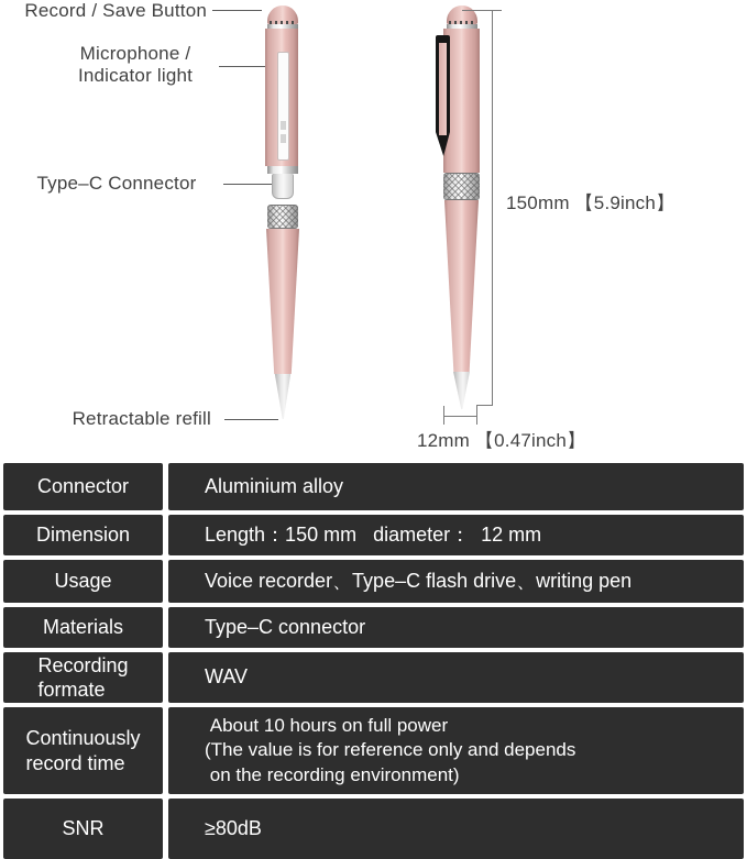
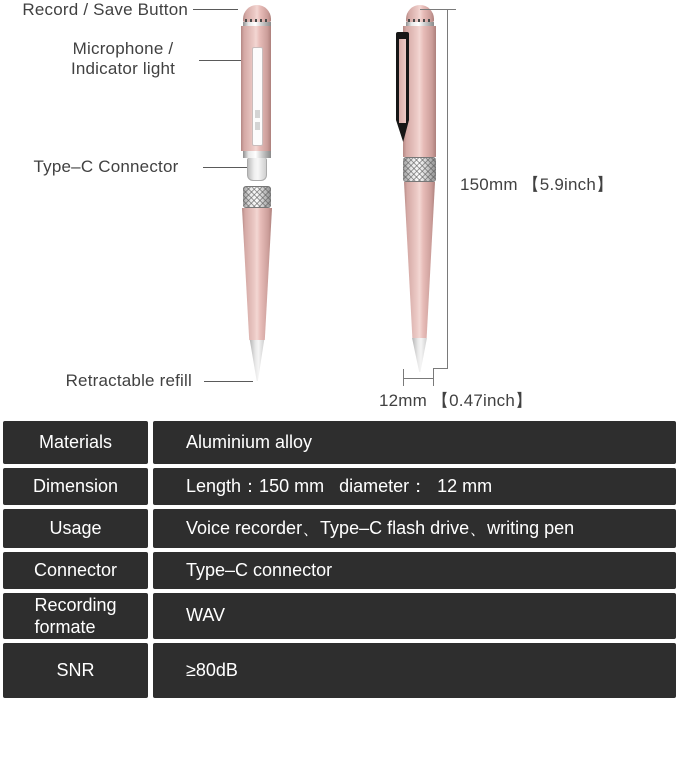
  Record / Save Button
  Microphone /
  Indicator light
  Type–C Connector
  Retractable refill
  150mm 【5.9inch】
  12mm 【0.47inch】
- Connector
+ Materials
  Aluminium alloy
  Dimension
  Length：150 mm diameter： 12 mm
  Usage
  Voice recorder、Type–C flash drive、writing pen
- Materials
+ Connector
  Type–C connector
  Recording
  formate
  WAV
- Continuously
- record time
- About 10 hours on full power
- (The value is for reference only and depends
- on the recording environment)
  SNR
  ≥80dB
